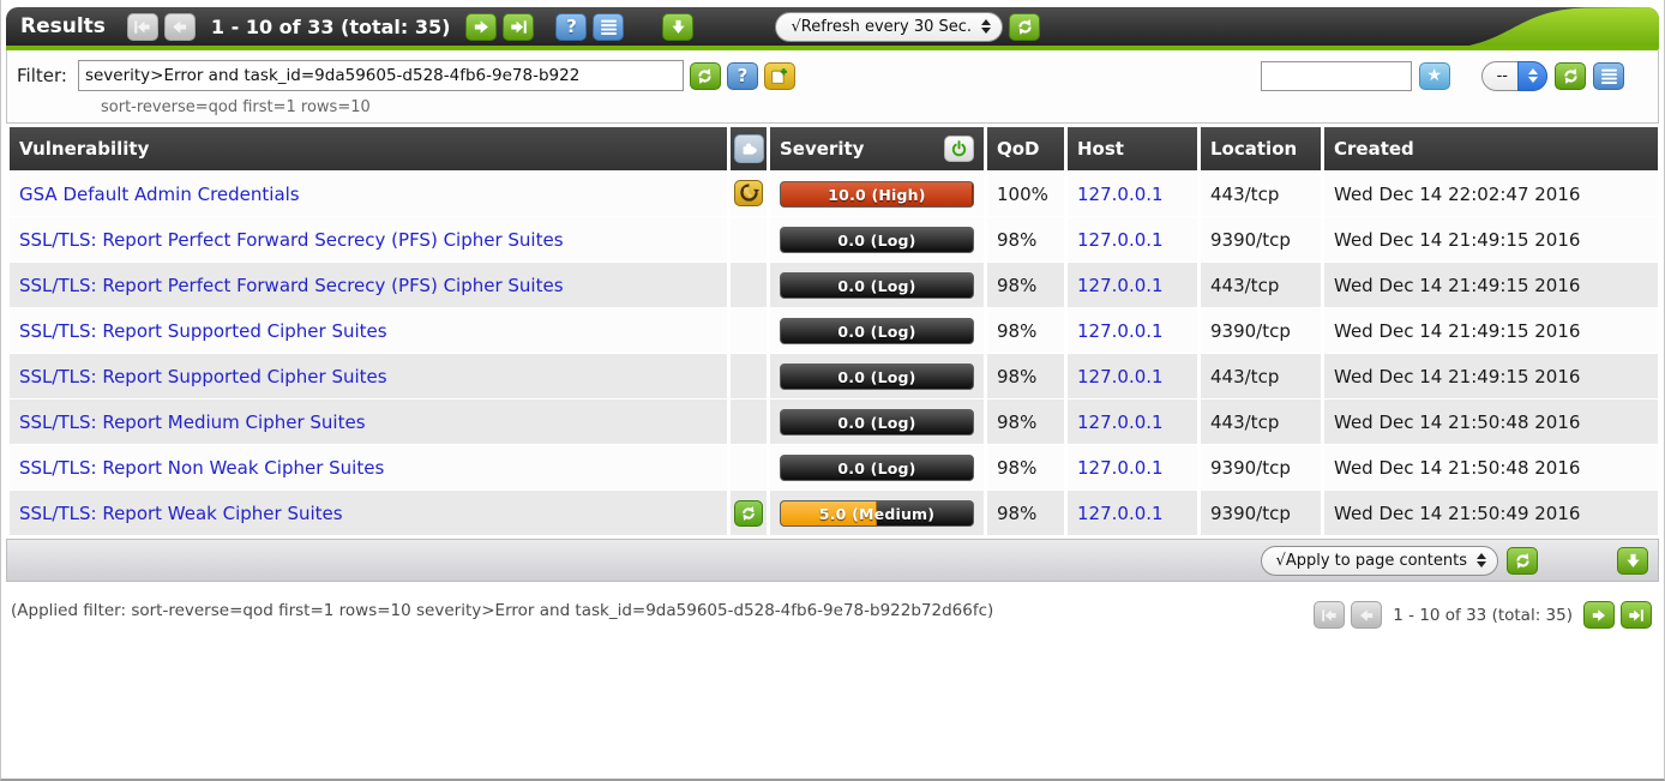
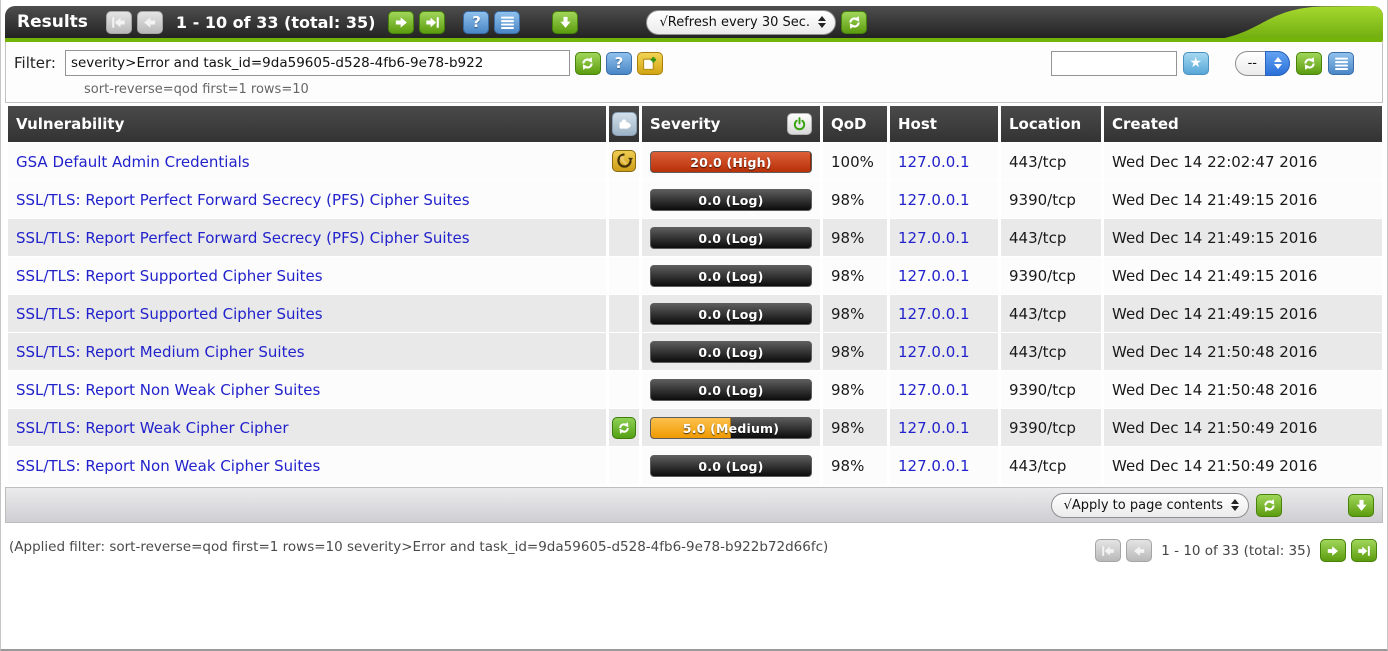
  Results
  1 - 10 of 33 (total: 35)
  ?
  √Refresh every 30 Sec.
  Filter:
  severity>Error and task_id=9da59605-d528-4fb6-9e78-b922
  ?
  ★
  --
  sort-reverse=qod first=1 rows=10
  Vulnerability		Severity	QoD	Host	Location	Created
- GSA Default Admin Credentials		10.0 (High)	100%	127.0.0.1	443/tcp	Wed Dec 14 22:02:47 2016
+ GSA Default Admin Credentials		20.0 (High)	100%	127.0.0.1	443/tcp	Wed Dec 14 22:02:47 2016
  SSL/TLS: Report Perfect Forward Secrecy (PFS) Cipher Suites		0.0 (Log)	98%	127.0.0.1	9390/tcp	Wed Dec 14 21:49:15 2016
  SSL/TLS: Report Perfect Forward Secrecy (PFS) Cipher Suites		0.0 (Log)	98%	127.0.0.1	443/tcp	Wed Dec 14 21:49:15 2016
  SSL/TLS: Report Supported Cipher Suites		0.0 (Log)	98%	127.0.0.1	9390/tcp	Wed Dec 14 21:49:15 2016
  SSL/TLS: Report Supported Cipher Suites		0.0 (Log)	98%	127.0.0.1	443/tcp	Wed Dec 14 21:49:15 2016
  SSL/TLS: Report Medium Cipher Suites		0.0 (Log)	98%	127.0.0.1	443/tcp	Wed Dec 14 21:50:48 2016
  SSL/TLS: Report Non Weak Cipher Suites		0.0 (Log)	98%	127.0.0.1	9390/tcp	Wed Dec 14 21:50:48 2016
- SSL/TLS: Report Weak Cipher Suites		5.0 (Medium)	98%	127.0.0.1	9390/tcp	Wed Dec 14 21:50:49 2016
+ SSL/TLS: Report Weak Cipher Cipher		5.0 (Medium)	98%	127.0.0.1	9390/tcp	Wed Dec 14 21:50:49 2016
+ SSL/TLS: Report Non Weak Cipher Suites		0.0 (Log)	98%	127.0.0.1	443/tcp	Wed Dec 14 21:50:49 2016
  √Apply to page contents
  (Applied filter: sort-reverse=qod first=1 rows=10 severity>Error and task_id=9da59605-d528-4fb6-9e78-b922b72d66fc)
  1 - 10 of 33 (total: 35)
